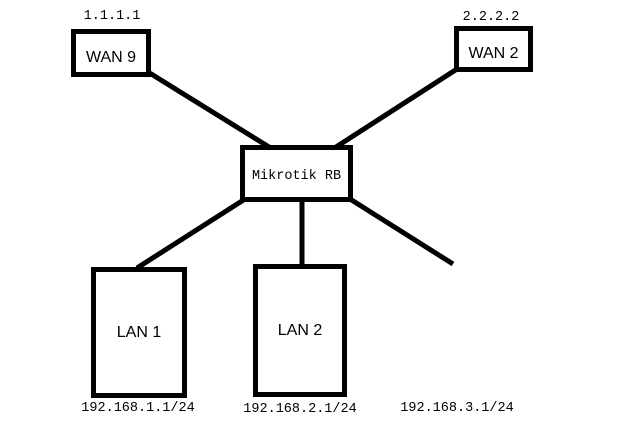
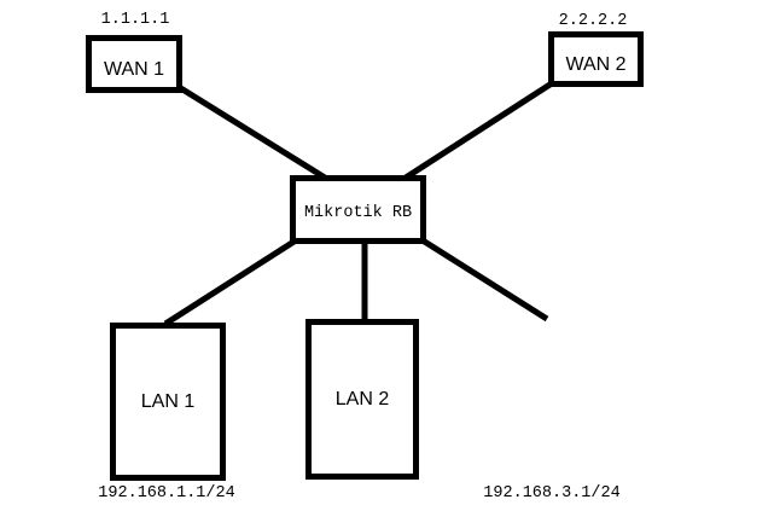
  1.1.1.1
  2.2.2.2
- WAN 9
+ WAN 1
  WAN 2
  Mikrotik RB
  LAN 1
  LAN 2
  192.168.1.1/24
- 192.168.2.1/24
  192.168.3.1/24
